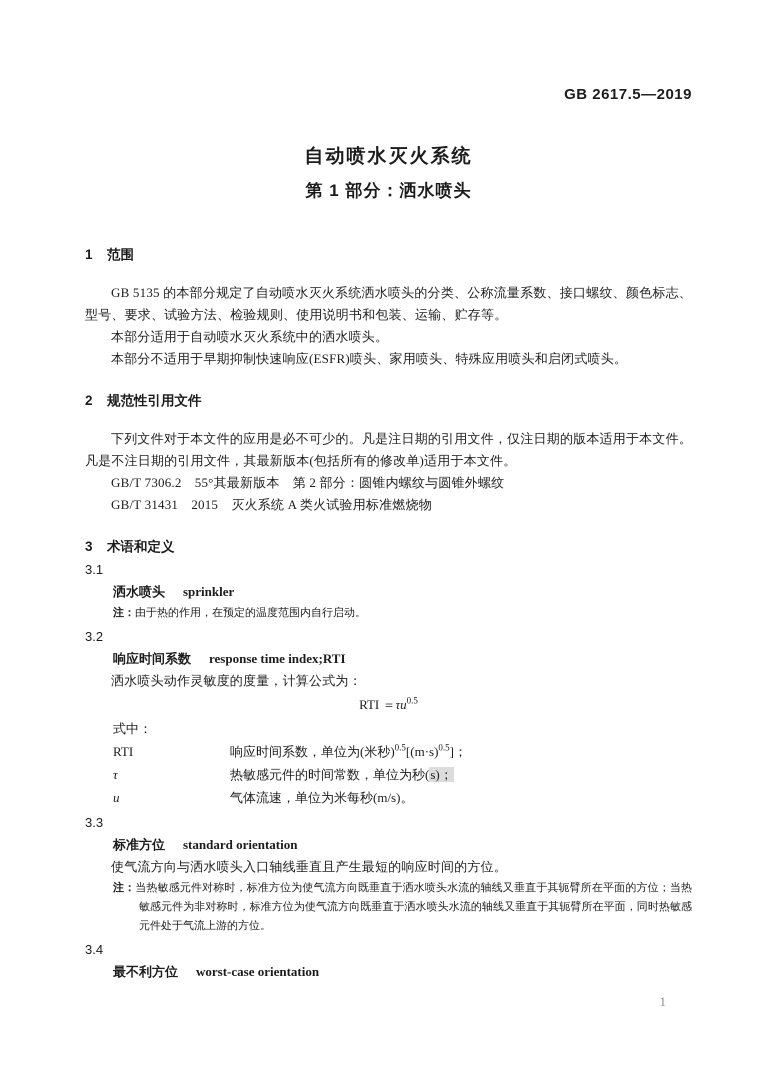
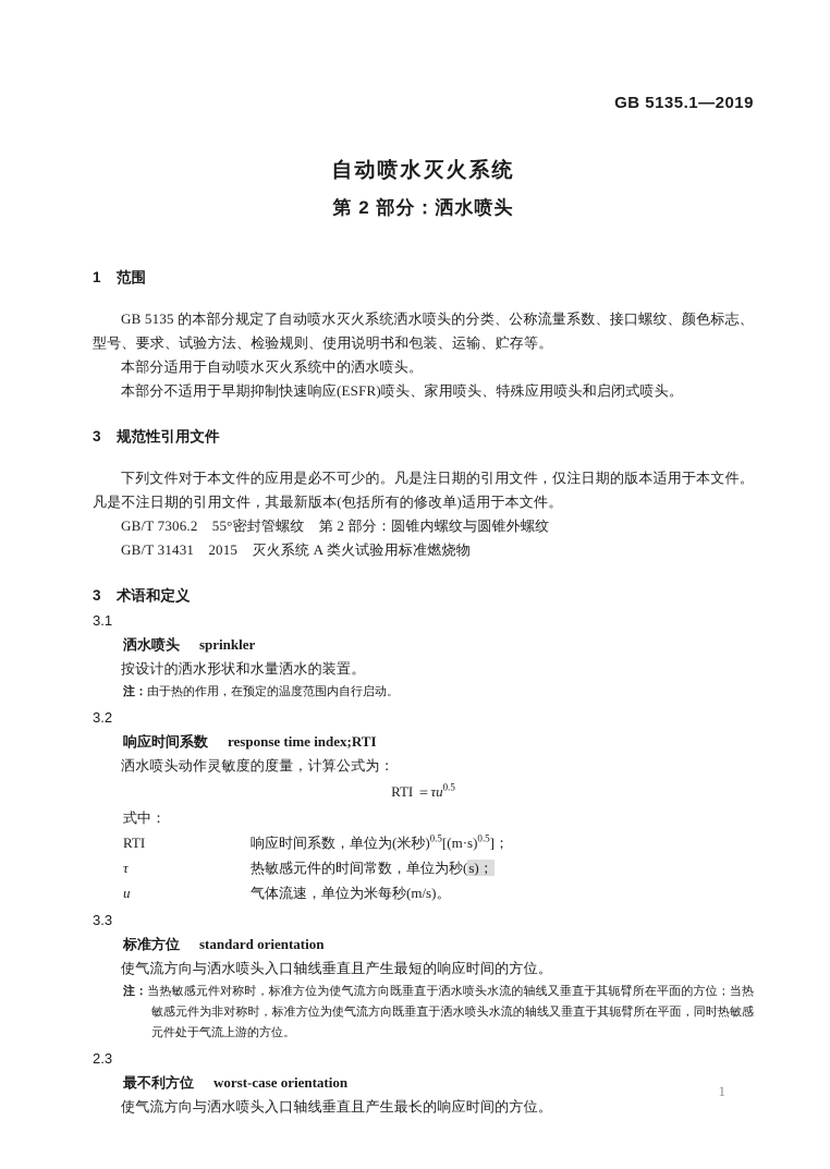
- GB 2617.5—2019
+ GB 5135.1—2019
  自动喷水灭火系统
- 第 1 部分：洒水喷头
+ 第 2 部分：洒水喷头
  1 范围
  GB 5135 的本部分规定了自动喷水灭火系统洒水喷头的分类、公称流量系数、接口螺纹、颜色标志、型号、要求、试验方法、检验规则、使用说明书和包装、运输、贮存等。
  本部分适用于自动喷水灭火系统中的洒水喷头。
  本部分不适用于早期抑制快速响应(ESFR)喷头、家用喷头、特殊应用喷头和启闭式喷头。
- 2 规范性引用文件
+ 3 规范性引用文件
  下列文件对于本文件的应用是必不可少的。凡是注日期的引用文件，仅注日期的版本适用于本文件。凡是不注日期的引用文件，其最新版本(包括所有的修改单)适用于本文件。
- GB/T 7306.2 55°其最新版本 第 2 部分：圆锥内螺纹与圆锥外螺纹
+ GB/T 7306.2 55°密封管螺纹 第 2 部分：圆锥内螺纹与圆锥外螺纹
  GB/T 31431 2015 灭火系统 A 类火试验用标准燃烧物
  3 术语和定义
  3.1
  洒水喷头 sprinkler
+ 按设计的洒水形状和水量洒水的装置。
  注：由于热的作用，在预定的温度范围内自行启动。
  3.2
  响应时间系数 response time index;RTI
  洒水喷头动作灵敏度的度量，计算公式为：
  RTI ＝τu0.5
  式中：
  RTI
  响应时间系数，单位为(米秒)0.5[(m·s)0.5]；
  τ
  热敏感元件的时间常数，单位为秒(s)；
  u
  气体流速，单位为米每秒(m/s)。
  3.3
  标准方位 standard orientation
  使气流方向与洒水喷头入口轴线垂直且产生最短的响应时间的方位。
  注：当热敏感元件对称时，标准方位为使气流方向既垂直于洒水喷头水流的轴线又垂直于其轭臂所在平面的方位；当热敏感元件为非对称时，标准方位为使气流方向既垂直于洒水喷头水流的轴线又垂直于其轭臂所在平面，同时热敏感元件处于气流上游的方位。
- 3.4
+ 2.3
  最不利方位 worst-case orientation
+ 使气流方向与洒水喷头入口轴线垂直且产生最长的响应时间的方位。
  1
